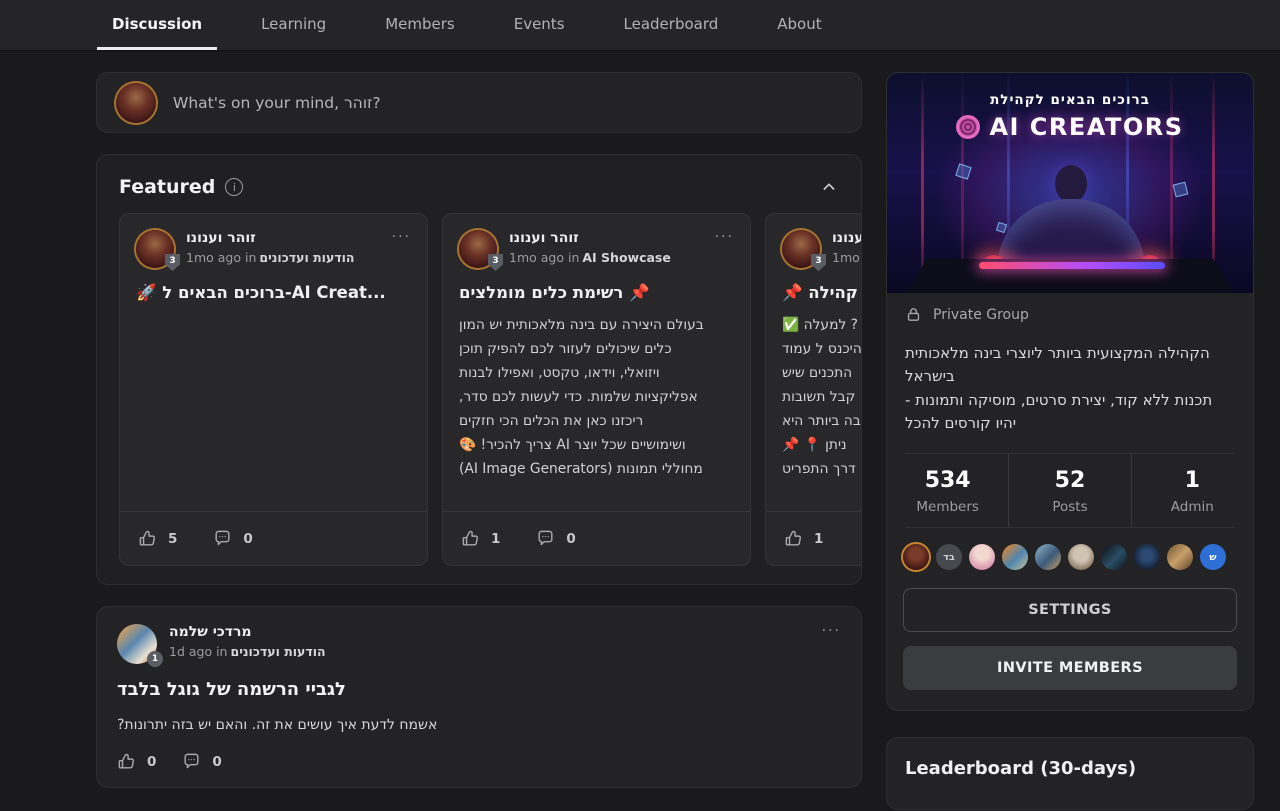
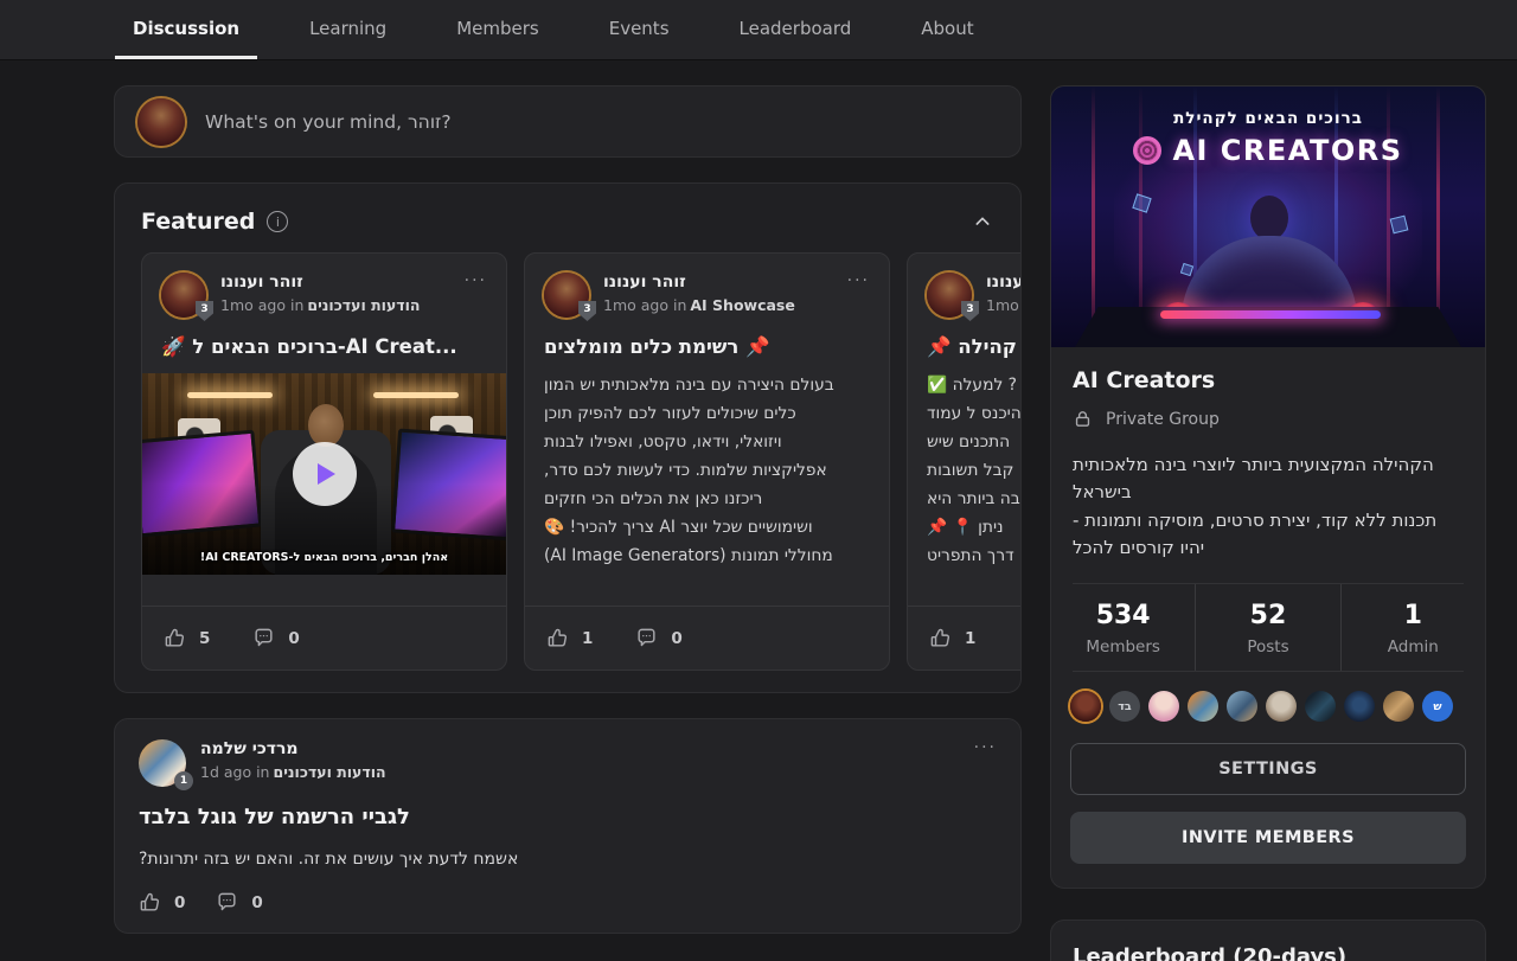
  Discussion
  Learning
  Members
  Events
  Leaderboard
  About
  What's on your mind, זוהר?
  Featured
  i
  3
  זוהר וענונו
  1mo ago in הודעות ועדכונים
  ···
  🚀 ברוכים הבאים ל-AI Creat...
+ אהלן חברים, ברוכים הבאים ל-AI CREATORS!
  5
  0
  3
  זוהר וענונו
  1mo ago in AI Showcase
  ···
  רשימת כלים מומלצים 📌
  בעולם היצירה עם בינה מלאכותית יש המון
  כלים שיכולים לעזור לכם להפיק תוכן
  ויזואלי, וידאו, טקסט, ואפילו לבנות
  אפליקציות שלמות. כדי לעשות לכם סדר,
  ריכזנו כאן את הכלים הכי חזקים
  ושימושיים שכל יוצר AI צריך להכיר! 🎨
  מחוללי תמונות (AI Image Generators)
  1
  0
  3
  1mo
  📌 קהילה
  ✅ למעלה ?
  היכנס ל עמוד
  התכנים שיש
  קבל תשובות
  בה ביותר היא
  📌 📍 ניתן
  דרך התפריט
  1
  1
  מרדכי שלמה
  1d ago in הודעות ועדכונים
  ···
  לגביי הרשמה של גוגל בלבד
  אשמח לדעת איך עושים את זה. והאם יש בזה יתרונות?
  0
  0
  ברוכים הבאים לקהילת
  AI CREATORS
+ AI Creators
  Private Group
  הקהילה המקצועית ביותר ליוצרי בינה מלאכותית בישראל
  תכנות ללא קוד, יצירת סרטים, מוסיקה ותמונות - יהיו קורסים להכל
  534
  Members
  52
  Posts
  1
  Admin
  בד
  ש
  SETTINGS
  INVITE MEMBERS
- Leaderboard (30-days)
+ Leaderboard (20-days)
